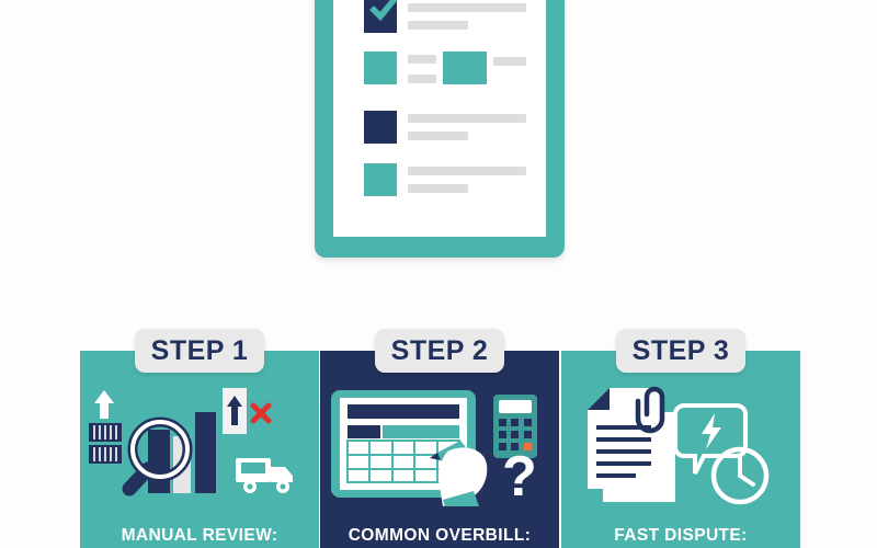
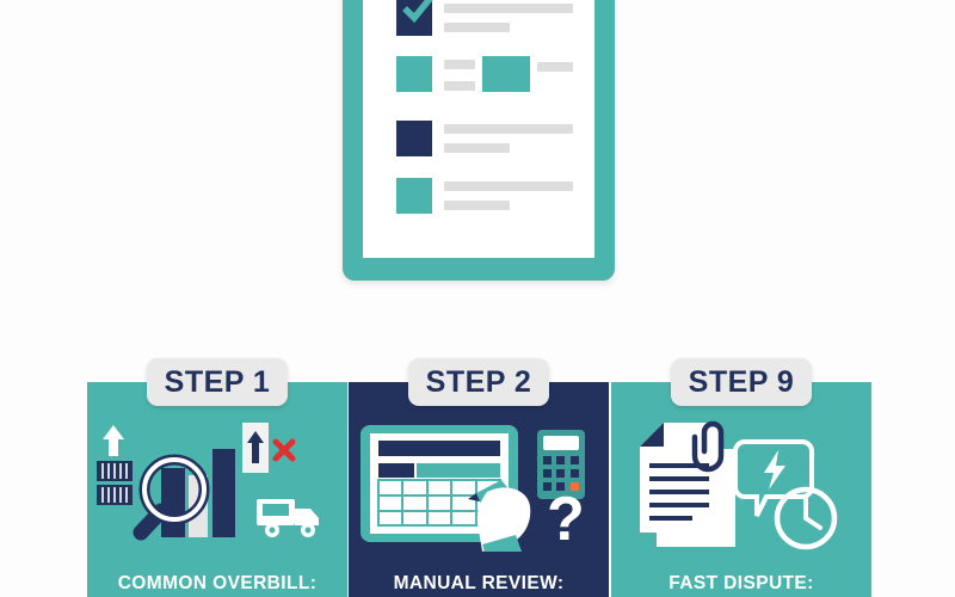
- MANUAL REVIEW:
+ COMMON OVERBILL:
  ?
- COMMON OVERBILL:
+ MANUAL REVIEW:
  FAST DISPUTE:
  STEP 1
  STEP 2
- STEP 3
+ STEP 9
